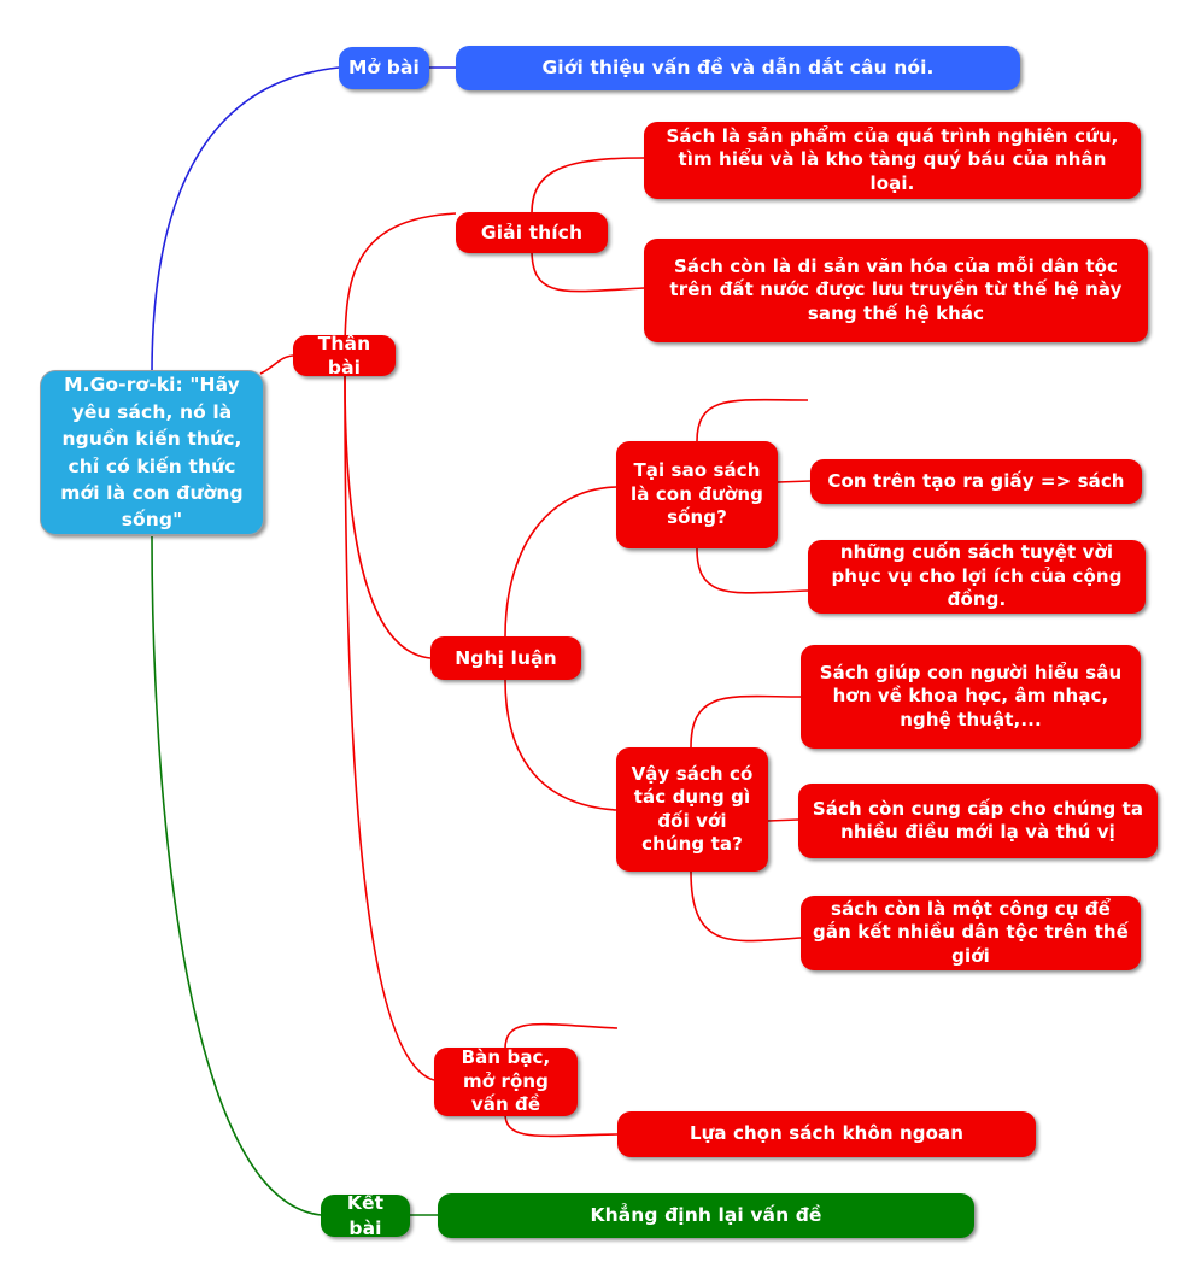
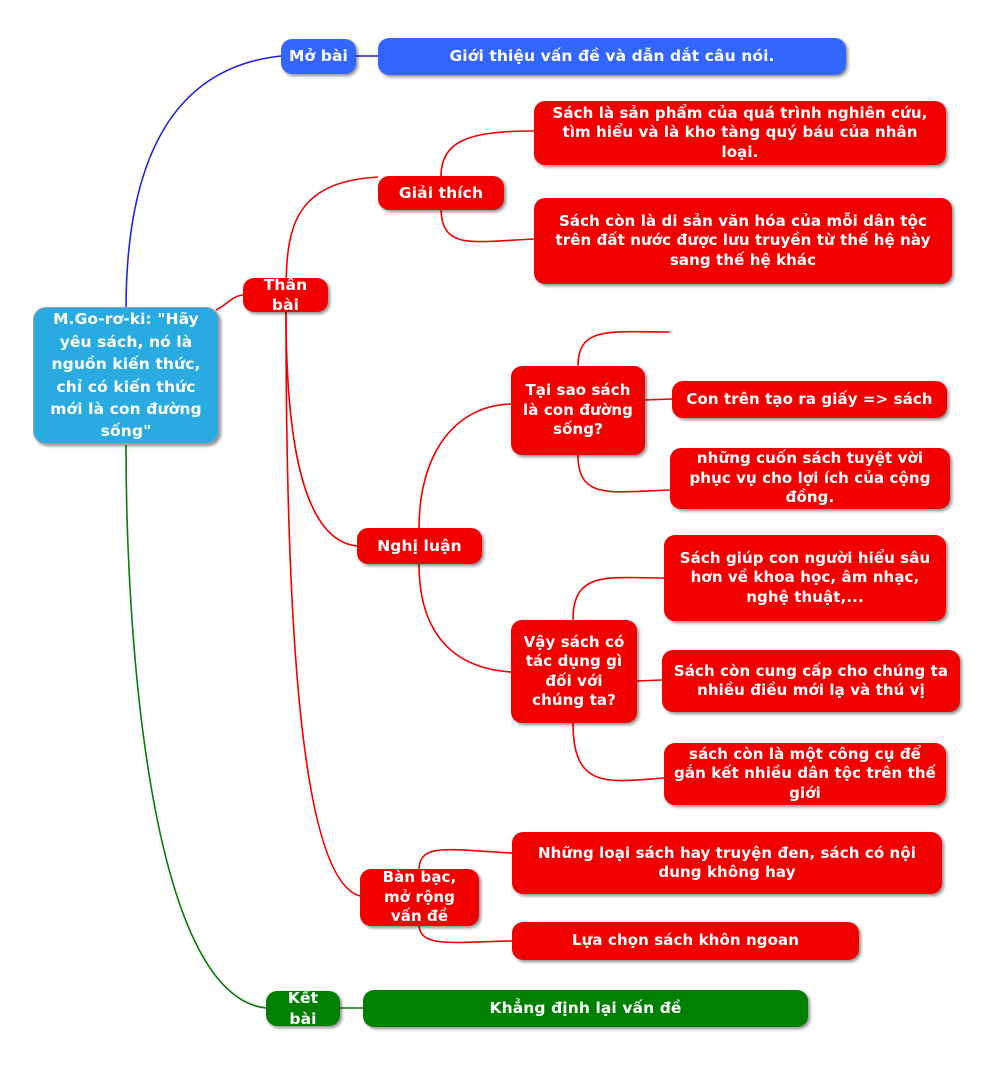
  M.Go-rơ-ki: "Hãy yêu sách, nó là nguồn kiến thức, chỉ có kiến thức mới là con đường sống"
  Mở bài
  Giới thiệu vấn đề và dẫn dắt câu nói.
  Thân bài
  Giải thích
  Sách là sản phẩm của quá trình nghiên cứu, tìm hiểu và là kho tàng quý báu của nhân loại.
  Sách còn là di sản văn hóa của mỗi dân tộc trên đất nước được lưu truyền từ thế hệ này sang thế hệ khác
  Nghị luận
  Tại sao sách là con đường sống?
  Con trên tạo ra giấy => sách
  những cuốn sách tuyệt vời phục vụ cho lợi ích của cộng đồng.
  Vậy sách có tác dụng gì đối với chúng ta?
  Sách giúp con người hiểu sâu hơn về khoa học, âm nhạc, nghệ thuật,...
  Sách còn cung cấp cho chúng ta nhiều điều mới lạ và thú vị
  sách còn là một công cụ để gắn kết nhiều dân tộc trên thế giới
  Bàn bạc, mở rộng vấn đề
+ Những loại sách hay truyện đen, sách có nội dung không hay
  Lựa chọn sách khôn ngoan
  Kết bài
  Khẳng định lại vấn đề
